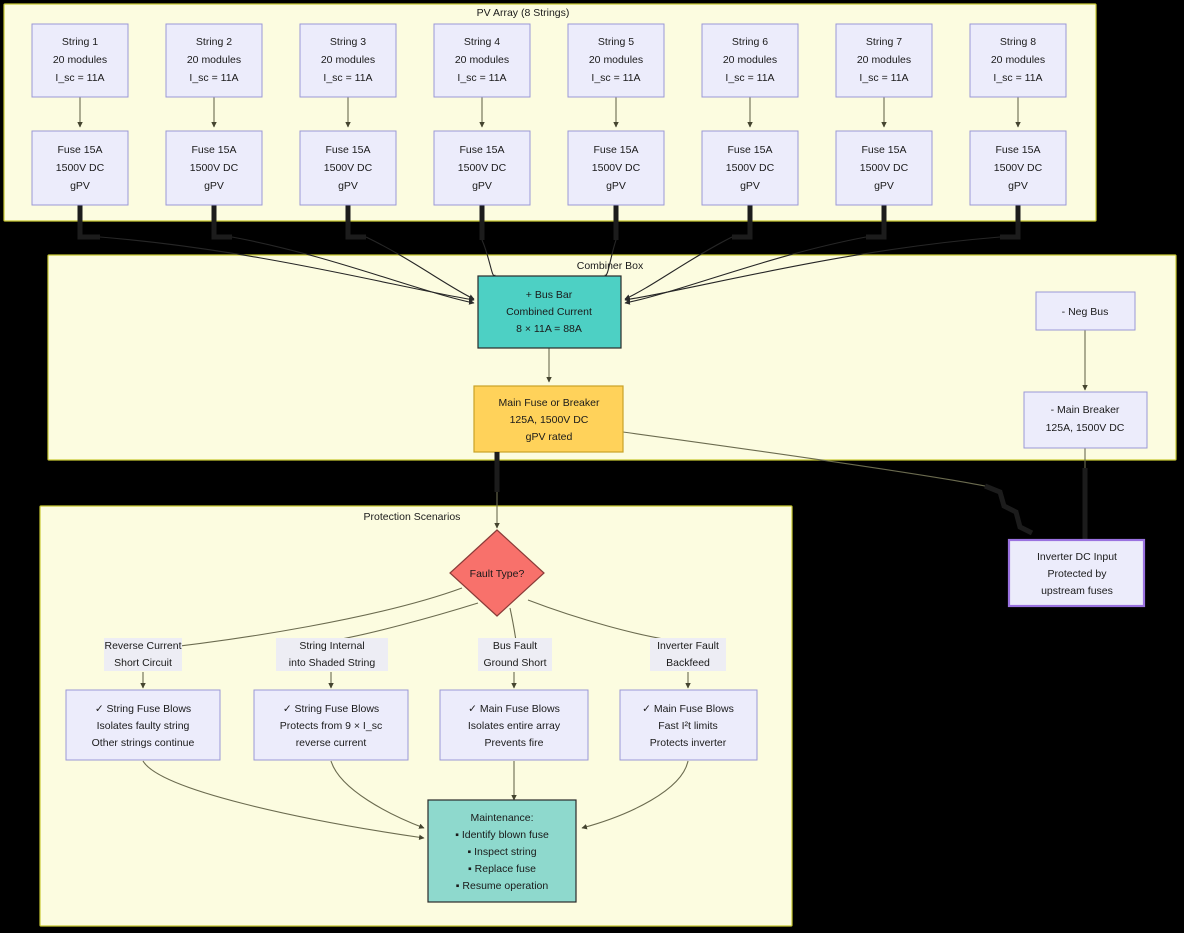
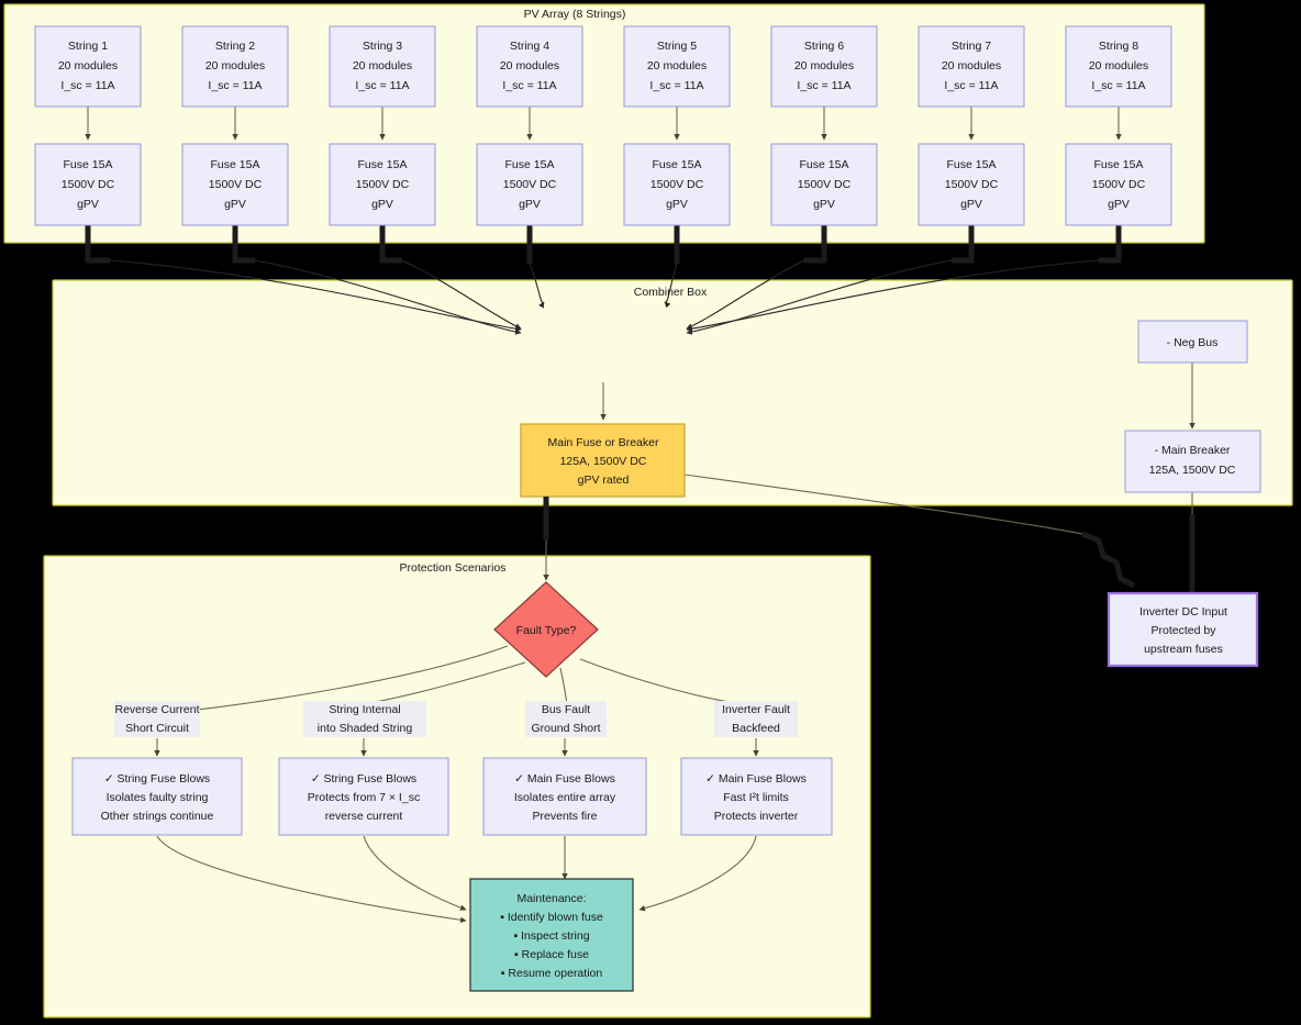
  PV Array (8 Strings)
  Combiner Box
  Protection Scenarios
  String 1
  20 modules
  I_sc = 11A
  String 2
  20 modules
  I_sc = 11A
  String 3
  20 modules
  I_sc = 11A
  String 4
  20 modules
  I_sc = 11A
  String 5
  20 modules
  I_sc = 11A
  String 6
  20 modules
  I_sc = 11A
  String 7
  20 modules
  I_sc = 11A
  String 8
  20 modules
  I_sc = 11A
  Fuse 15A
  1500V DC
  gPV
  Fuse 15A
  1500V DC
  gPV
  Fuse 15A
  1500V DC
  gPV
  Fuse 15A
  1500V DC
  gPV
  Fuse 15A
  1500V DC
  gPV
  Fuse 15A
  1500V DC
  gPV
  Fuse 15A
  1500V DC
  gPV
  Fuse 15A
  1500V DC
  gPV
- + Bus Bar
- Combined Current
- 8 × 11A = 88A
  Main Fuse or Breaker
  125A, 1500V DC
  gPV rated
  - Neg Bus
  - Main Breaker
  125A, 1500V DC
  Inverter DC Input
  Protected by
  upstream fuses
  Fault Type?
  Reverse Current
  Short Circuit
  String Internal
  into Shaded String
  Bus Fault
  Ground Short
  Inverter Fault
  Backfeed
  ✓ String Fuse Blows
  Isolates faulty string
  Other strings continue
  ✓ String Fuse Blows
- Protects from 9 × I_sc
+ Protects from 7 × I_sc
  reverse current
  ✓ Main Fuse Blows
  Isolates entire array
  Prevents fire
  ✓ Main Fuse Blows
  Fast I²t limits
  Protects inverter
  Maintenance:
  ▪ Identify blown fuse
  ▪ Inspect string
  ▪ Replace fuse
  ▪ Resume operation
